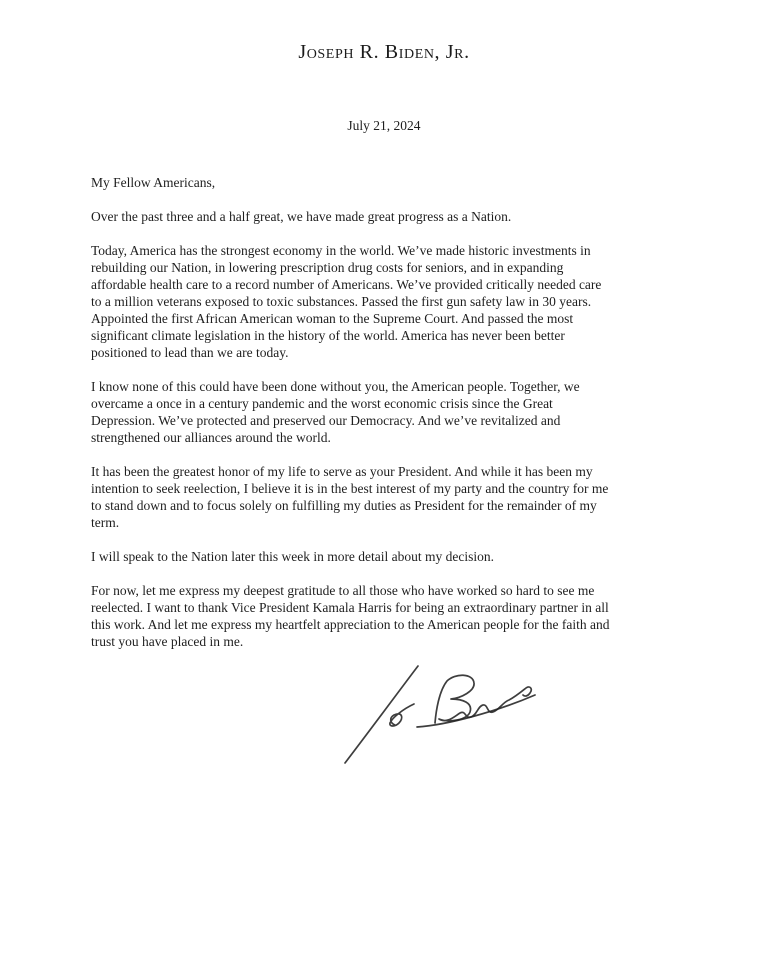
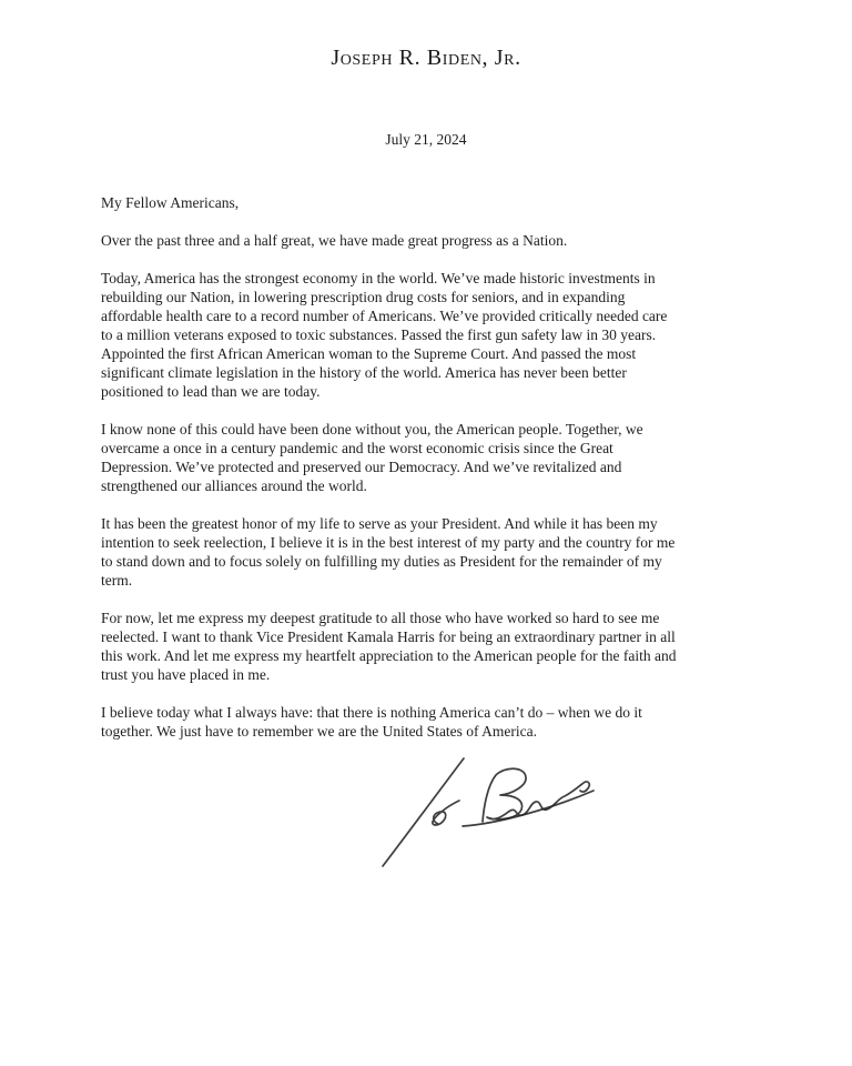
  Joseph R. Biden, Jr.
  July 21, 2024
  My Fellow Americans,
  Over the past three and a half great, we have made great progress as a Nation.
  Today, America has the strongest economy in the world. We’ve made historic investments in
  rebuilding our Nation, in lowering prescription drug costs for seniors, and in expanding
  affordable health care to a record number of Americans. We’ve provided critically needed care
  to a million veterans exposed to toxic substances. Passed the first gun safety law in 30 years.
  Appointed the first African American woman to the Supreme Court. And passed the most
  significant climate legislation in the history of the world. America has never been better
  positioned to lead than we are today.
  I know none of this could have been done without you, the American people. Together, we
  overcame a once in a century pandemic and the worst economic crisis since the Great
  Depression. We’ve protected and preserved our Democracy. And we’ve revitalized and
  strengthened our alliances around the world.
  It has been the greatest honor of my life to serve as your President. And while it has been my
  intention to seek reelection, I believe it is in the best interest of my party and the country for me
  to stand down and to focus solely on fulfilling my duties as President for the remainder of my
  term.
- I will speak to the Nation later this week in more detail about my decision.
  For now, let me express my deepest gratitude to all those who have worked so hard to see me
  reelected. I want to thank Vice President Kamala Harris for being an extraordinary partner in all
  this work. And let me express my heartfelt appreciation to the American people for the faith and
  trust you have placed in me.
+ I believe today what I always have: that there is nothing America can’t do – when we do it
+ together. We just have to remember we are the United States of America.
